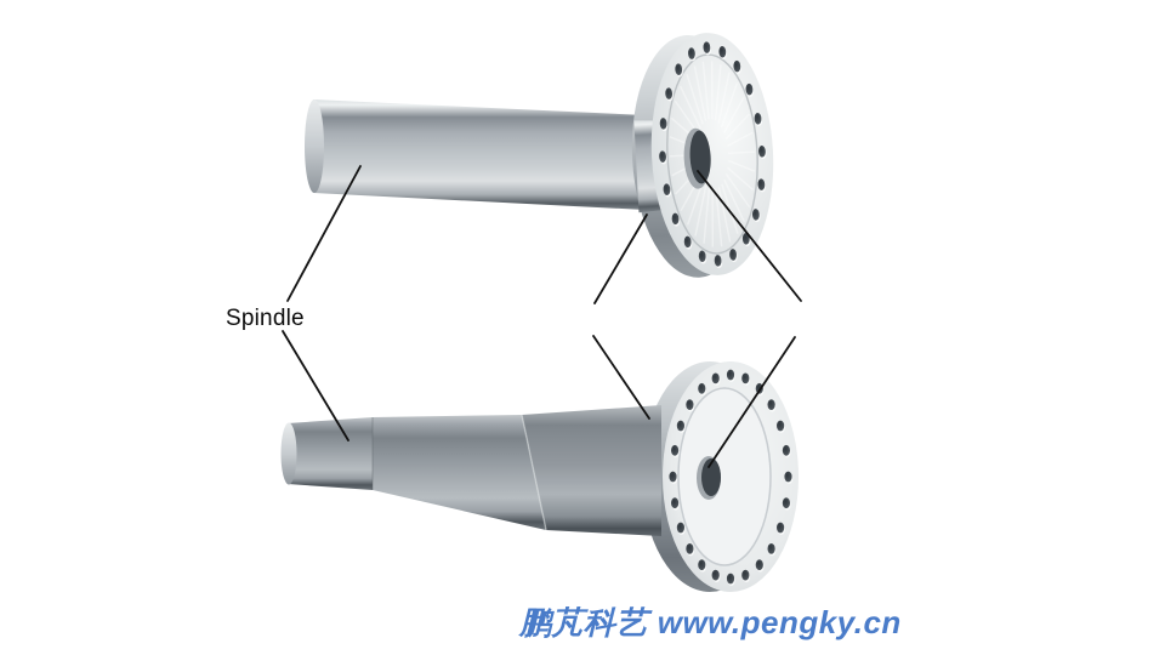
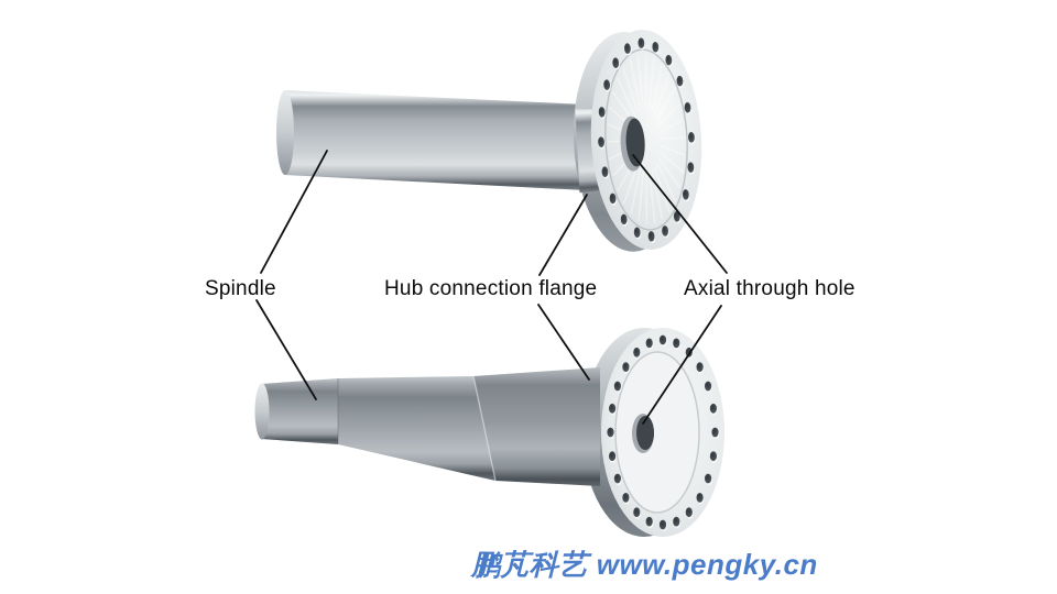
  Spindle
+ Hub connection flange
+ Axial through hole
  鹏芃科艺 www.pengky.cn
